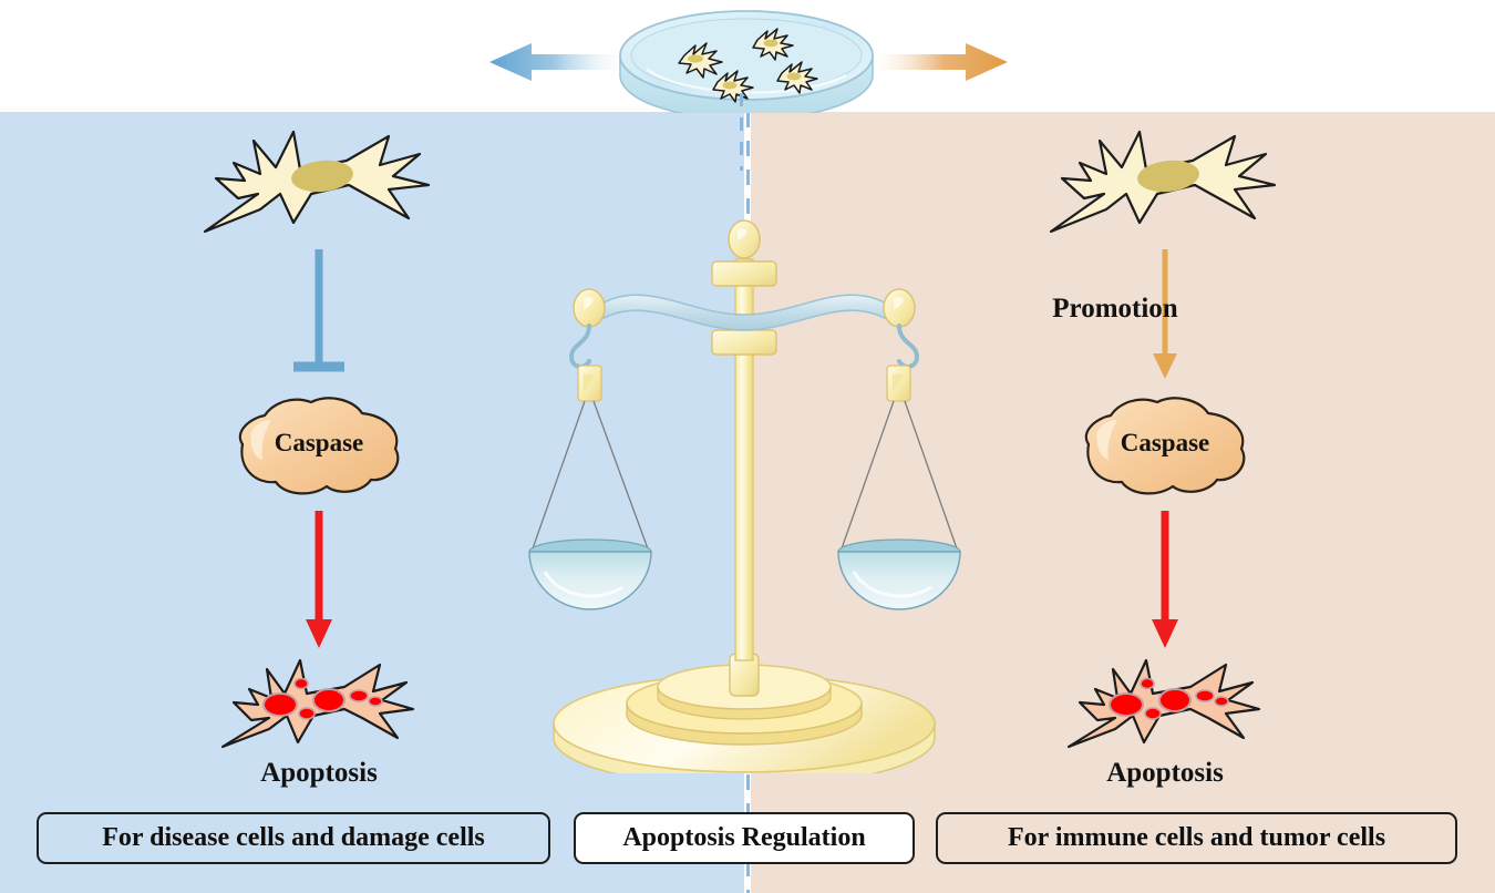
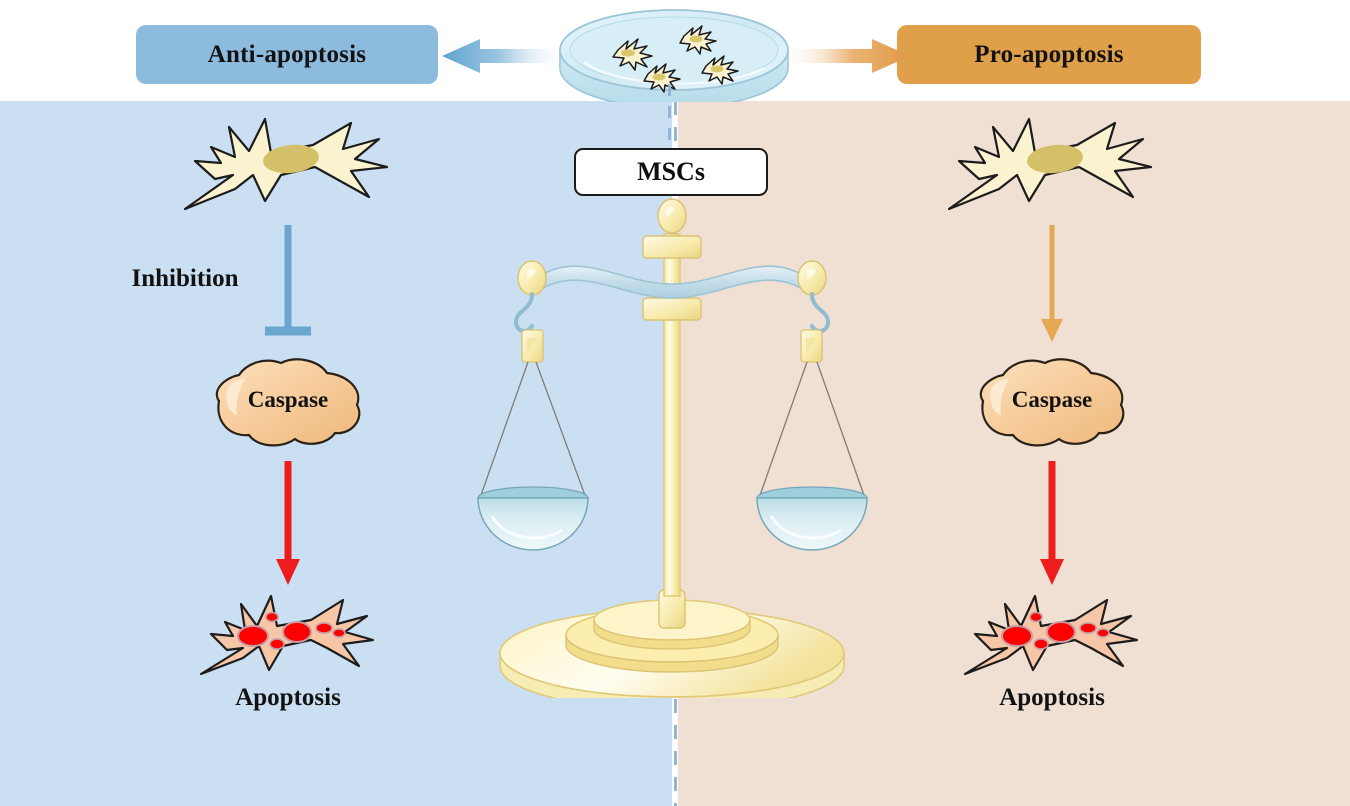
+ Anti-apoptosis
+ Pro-apoptosis
+ MSCs
+ Inhibition
  Caspase
  Apoptosis
- Promotion
  Caspase
  Apoptosis
- For disease cells and damage cells
- Apoptosis Regulation
- For immune cells and tumor cells
